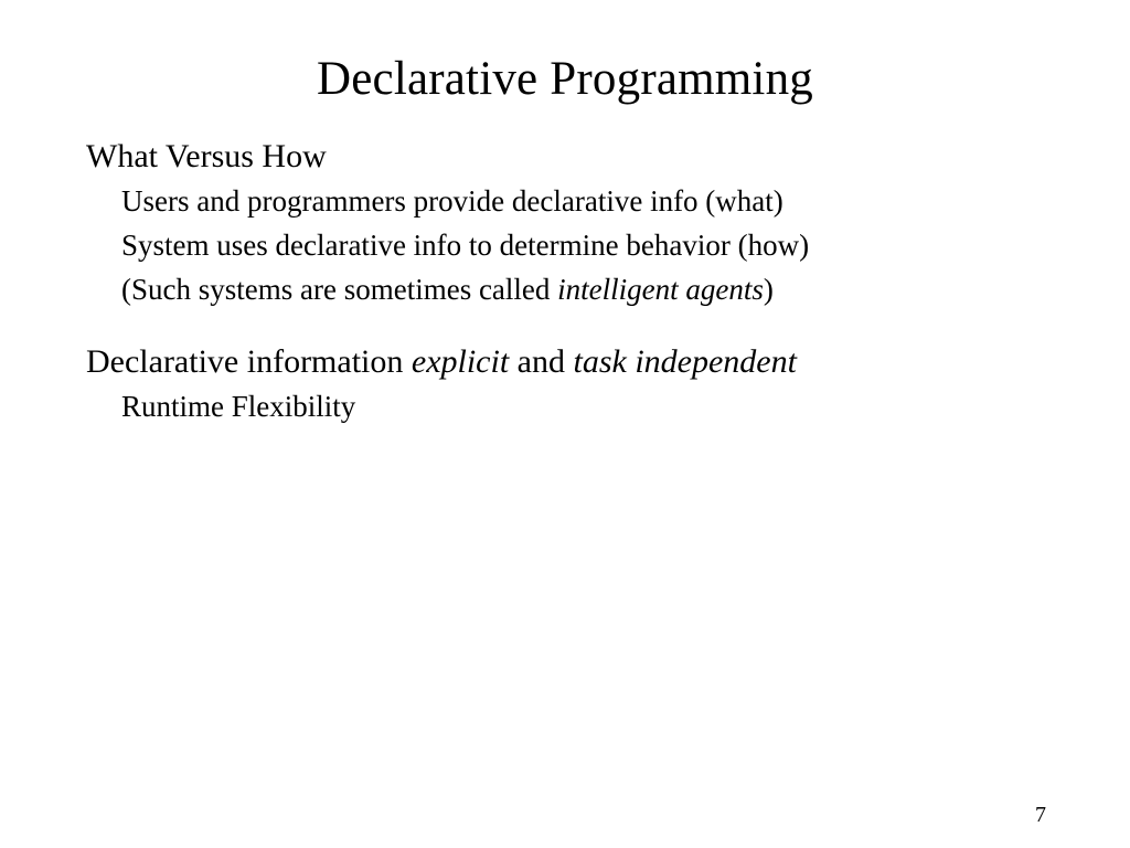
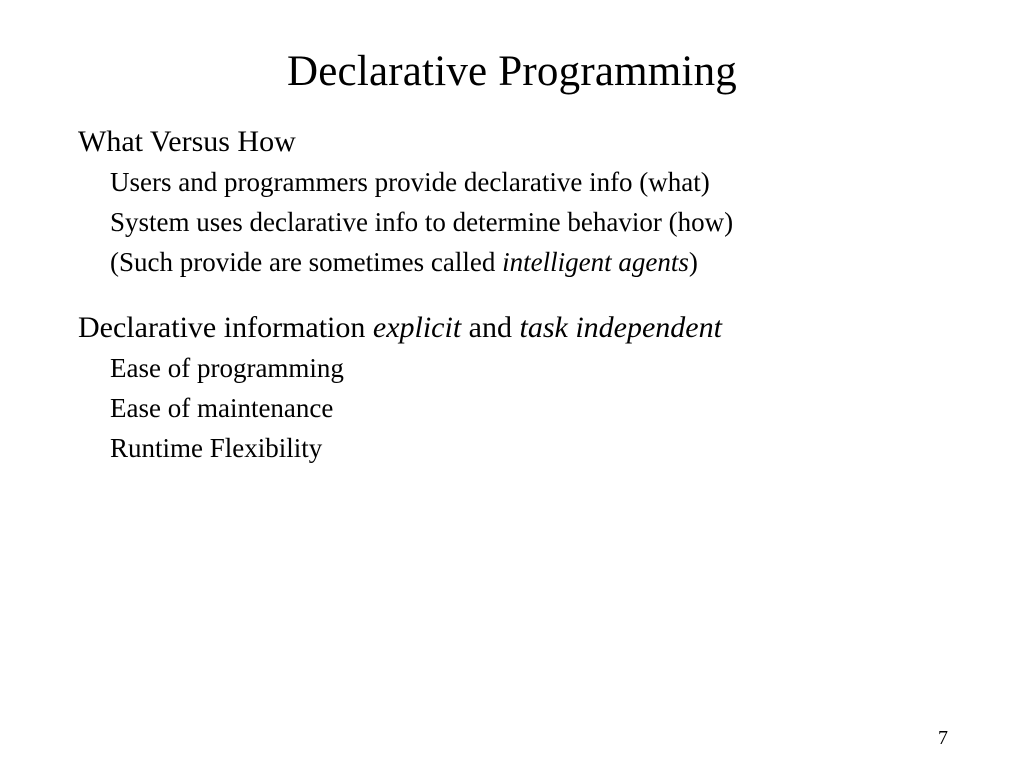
  Declarative Programming
  What Versus How
  Users and programmers provide declarative info (what)
  System uses declarative info to determine behavior (how)
- (Such systems are sometimes called intelligent agents)
+ (Such provide are sometimes called intelligent agents)
  Declarative information explicit and task independent
+ Ease of programming
+ Ease of maintenance
  Runtime Flexibility
  7
